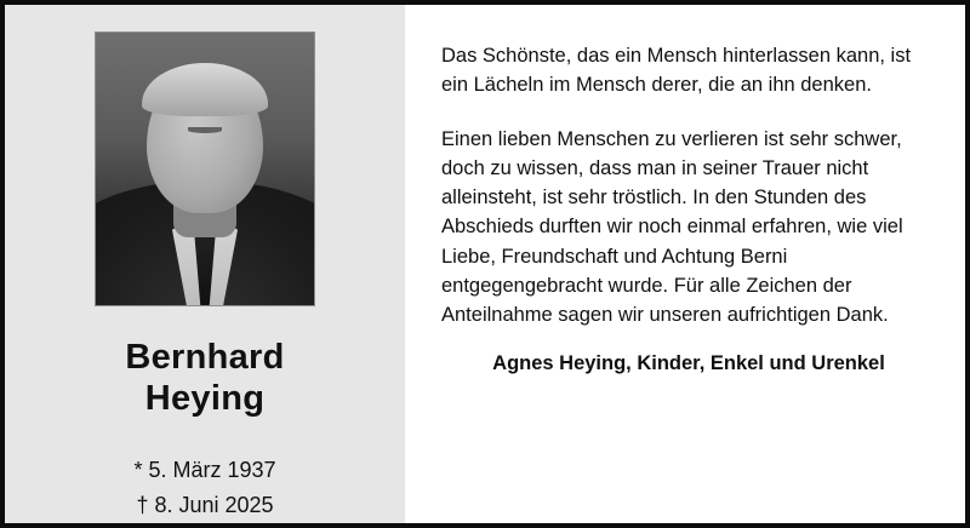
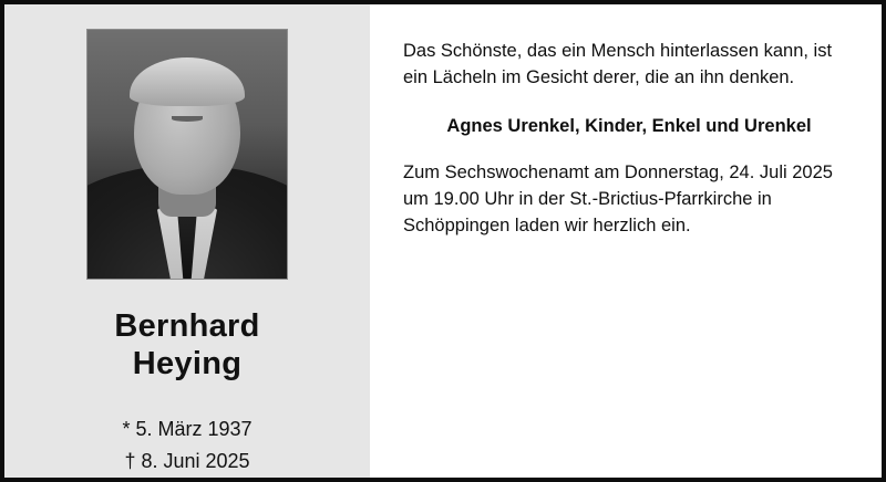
  Bernhard
  Heying
  * 5. März 1937
  † 8. Juni 2025
- Das Schönste, das ein Mensch hinterlassen kann, ist ein Lächeln im Mensch derer, die an ihn denken.
+ Das Schönste, das ein Mensch hinterlassen kann, ist ein Lächeln im Gesicht derer, die an ihn denken.
- Einen lieben Menschen zu verlieren ist sehr schwer, doch zu wissen, dass man in seiner Trauer nicht alleinsteht, ist sehr tröstlich. In den Stunden des Abschieds durften wir noch einmal erfahren, wie viel Liebe, Freundschaft und Achtung Berni entgegengebracht wurde. Für alle Zeichen der Anteilnahme sagen wir unseren aufrichtigen Dank.
- Agnes Heying, Kinder, Enkel und Urenkel
+ Agnes Urenkel, Kinder, Enkel und Urenkel
+ Zum Sechswochenamt am Donnerstag, 24. Juli 2025 um 19.00 Uhr in der St.-Brictius-Pfarrkirche in Schöppingen laden wir herzlich ein.
